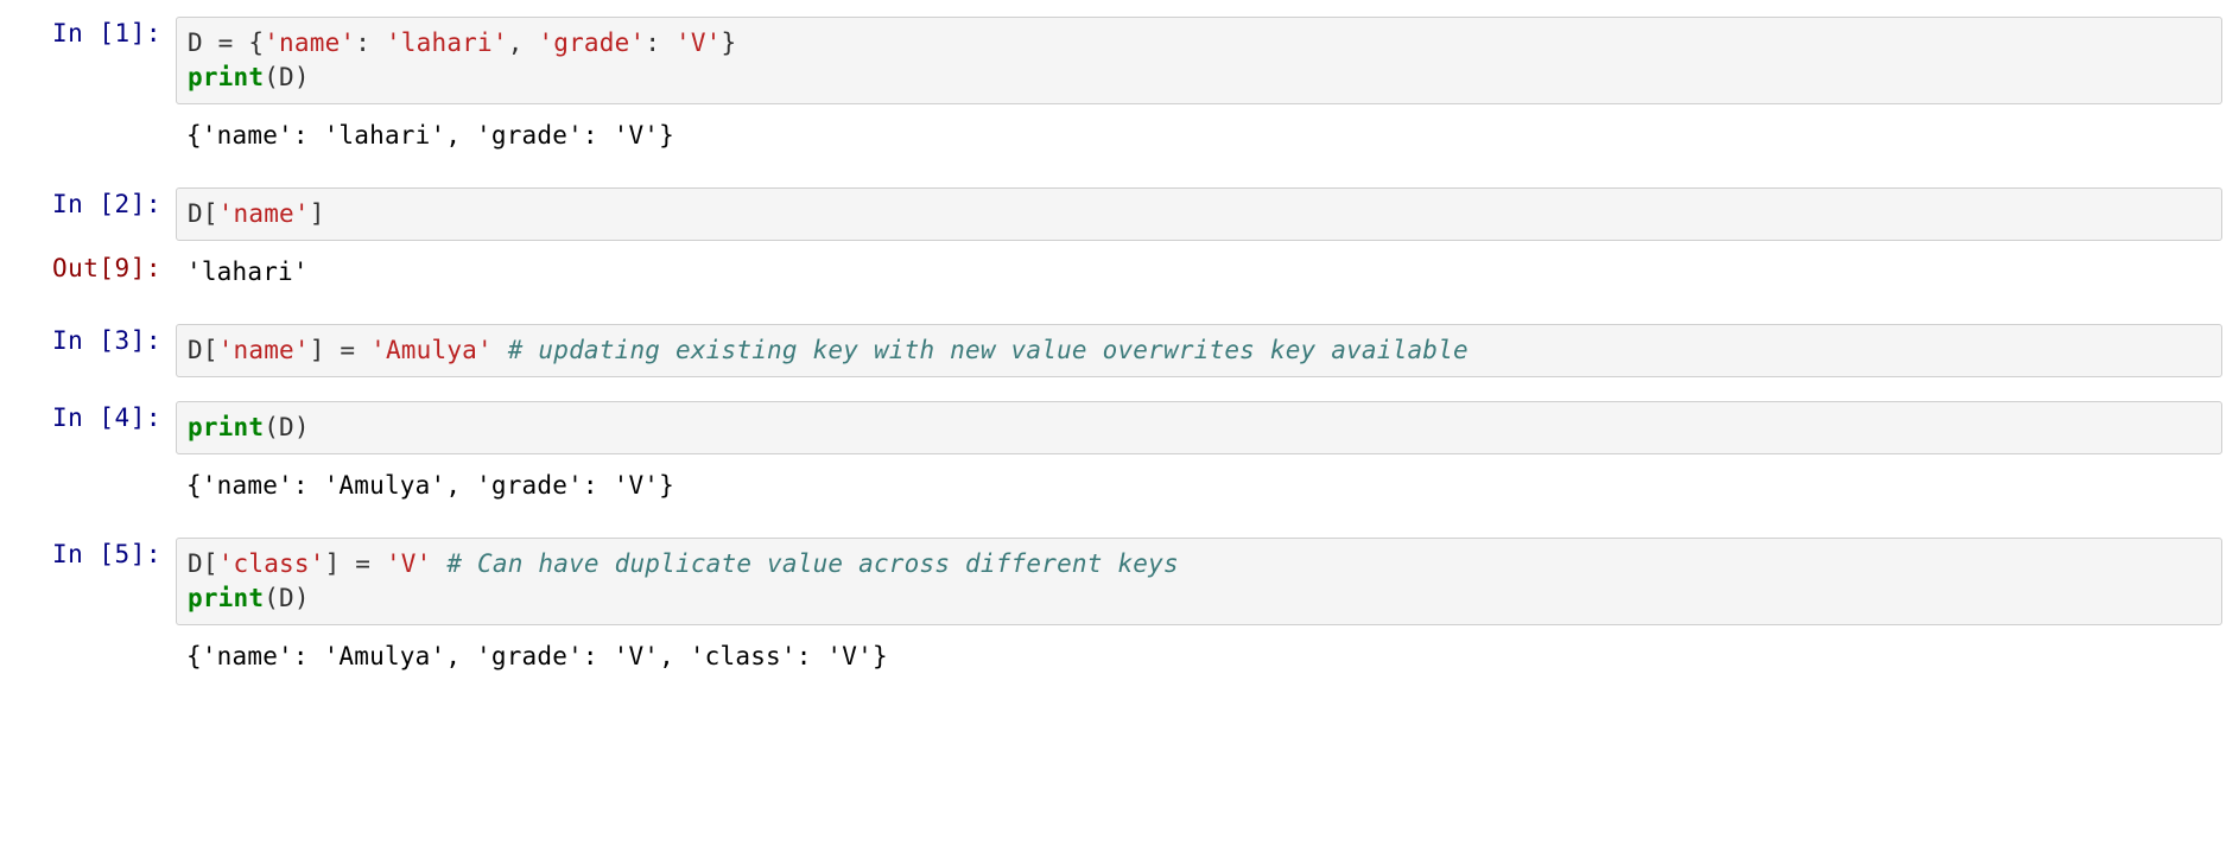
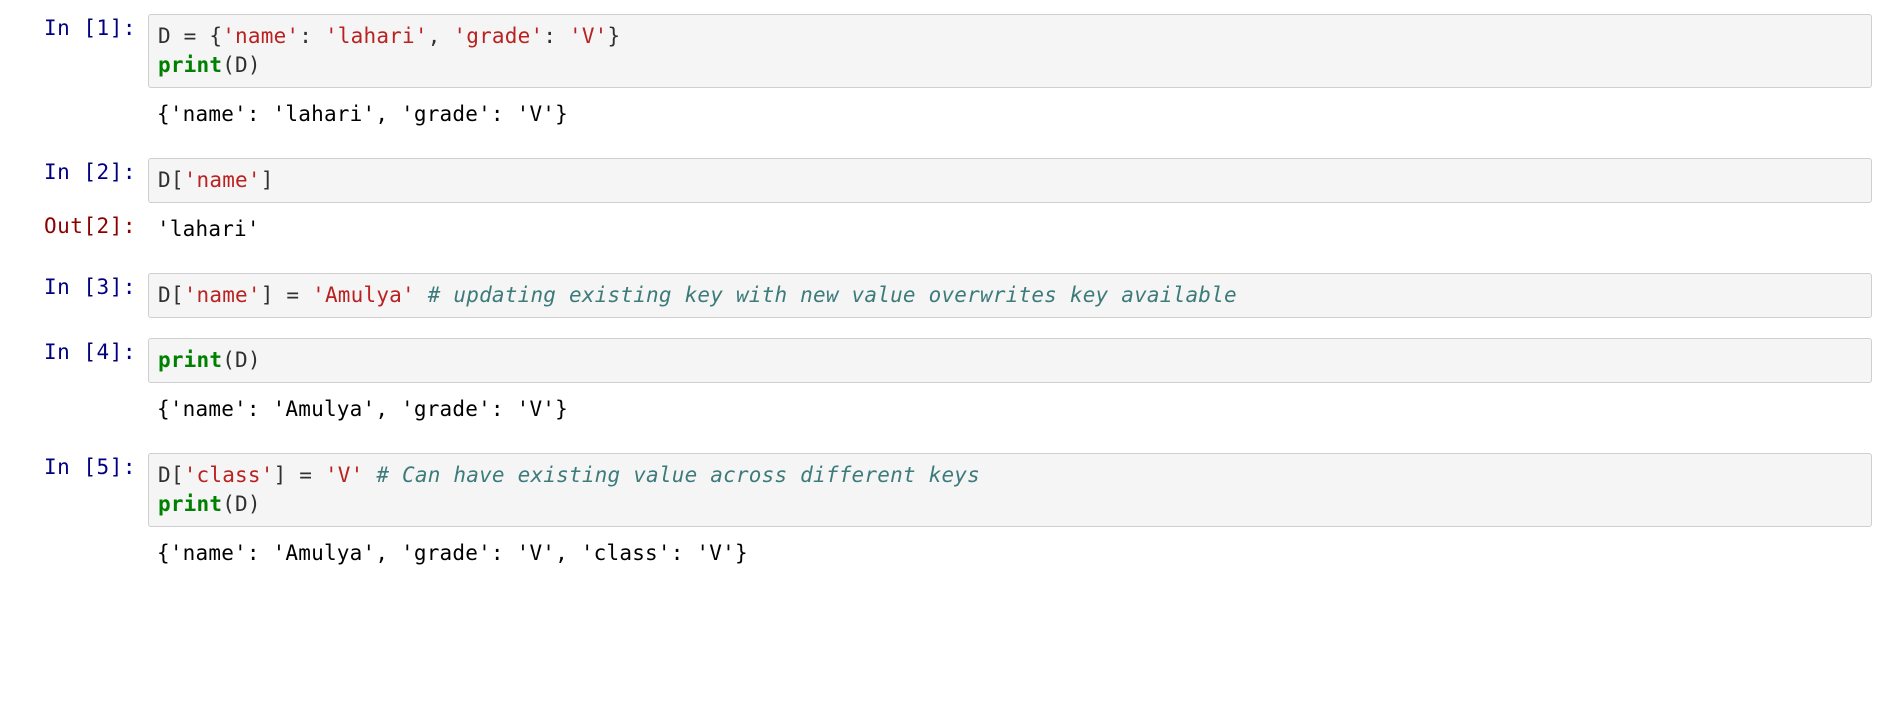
  In [1]:
  D = {'name': 'lahari', 'grade': 'V'}
  print(D)
  {'name': 'lahari', 'grade': 'V'}
  In [2]:
  D['name']
- Out[9]:
+ Out[2]:
  'lahari'
  In [3]:
  D['name'] = 'Amulya' # updating existing key with new value overwrites key available
  In [4]:
  print(D)
  {'name': 'Amulya', 'grade': 'V'}
  In [5]:
- D['class'] = 'V' # Can have duplicate value across different keys
+ D['class'] = 'V' # Can have existing value across different keys
  print(D)
  {'name': 'Amulya', 'grade': 'V', 'class': 'V'}
